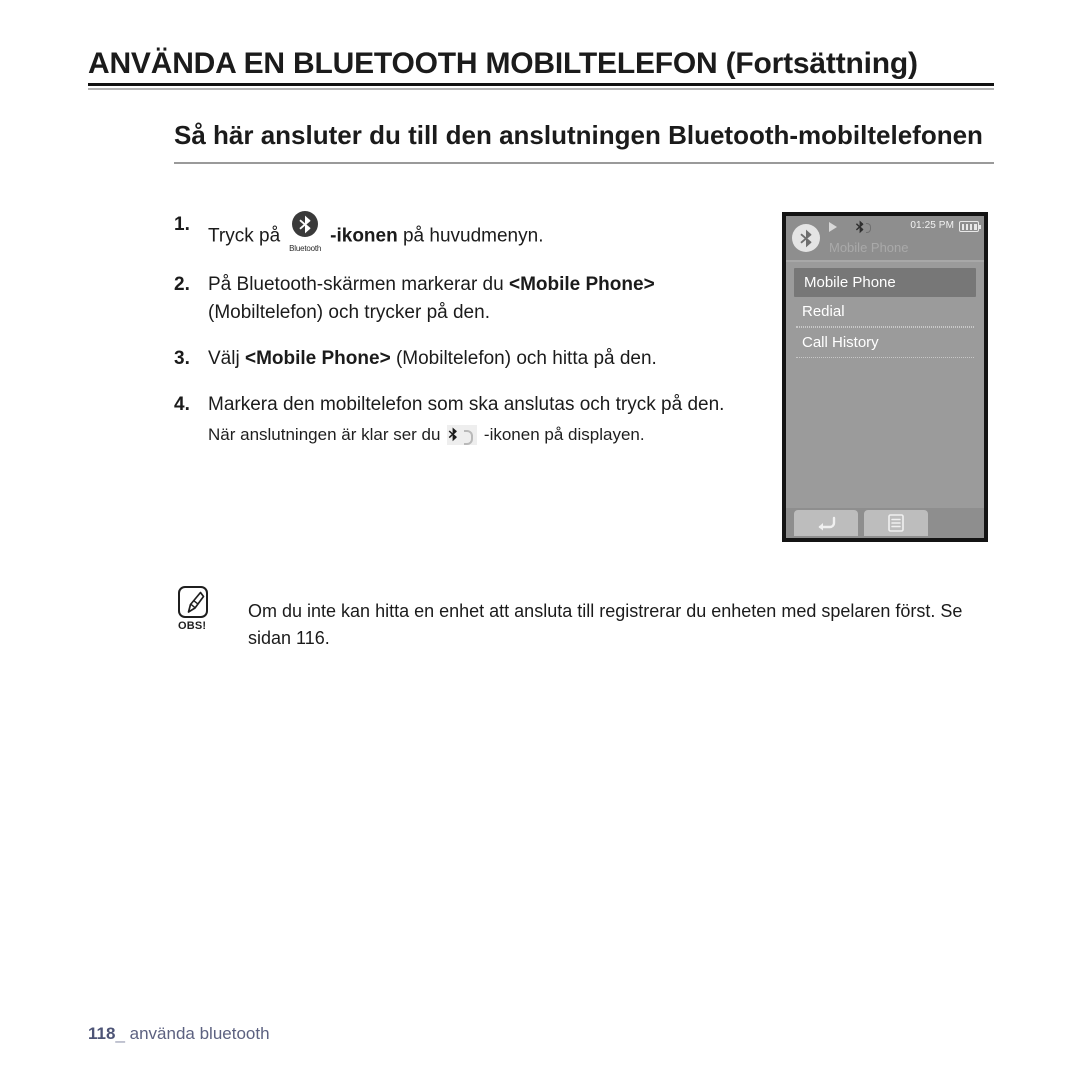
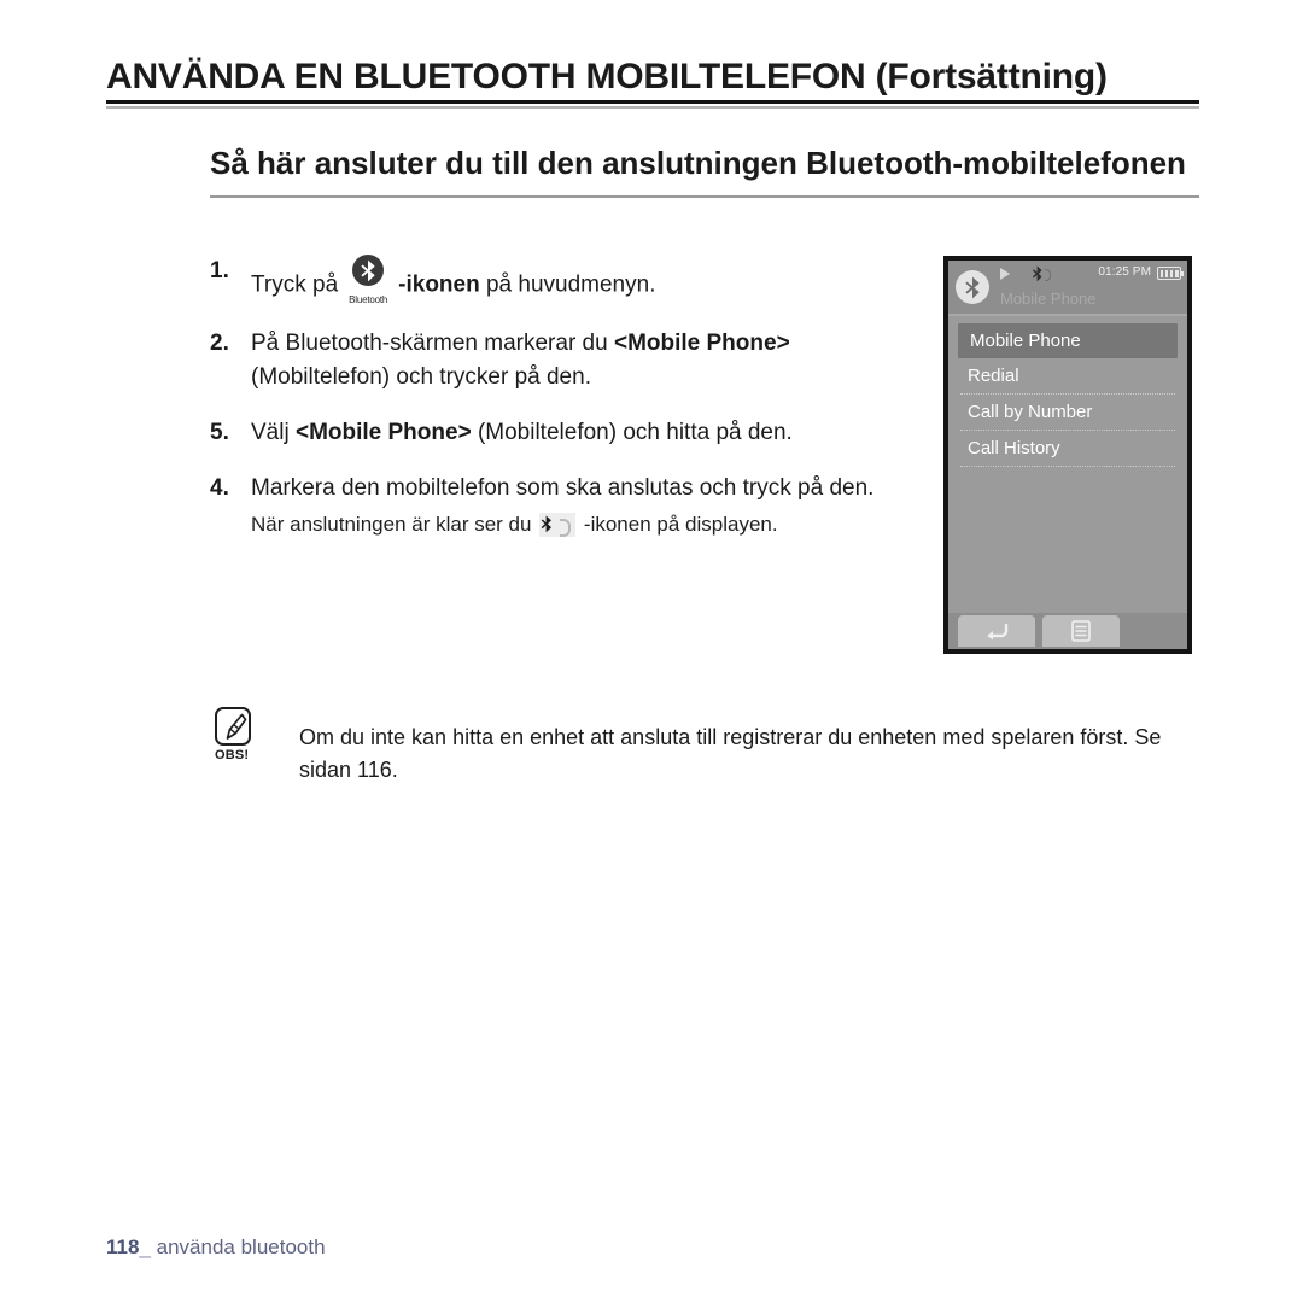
  ANVÄNDA EN BLUETOOTH MOBILTELEFON (Fortsättning)
  Så här ansluter du till den anslutningen Bluetooth-mobiltelefonen
  1.
  Tryck på
  Bluetooth
  -ikonen på huvudmenyn.
  2.
  På Bluetooth-skärmen markerar du <Mobile Phone> (Mobiltelefon) och trycker på den.
- 3.
+ 5.
  Välj <Mobile Phone> (Mobiltelefon) och hitta på den.
  4.
  Markera den mobiltelefon som ska anslutas och tryck på den.
  När anslutningen är klar ser du -ikonen på displayen.
  01:25 PM
  Mobile Phone
  Mobile Phone
  Redial
+ Call by Number
  Call History
  OBS!
  Om du inte kan hitta en enhet att ansluta till registrerar du enheten med spelaren först. Se sidan 116.
  118_ använda bluetooth
